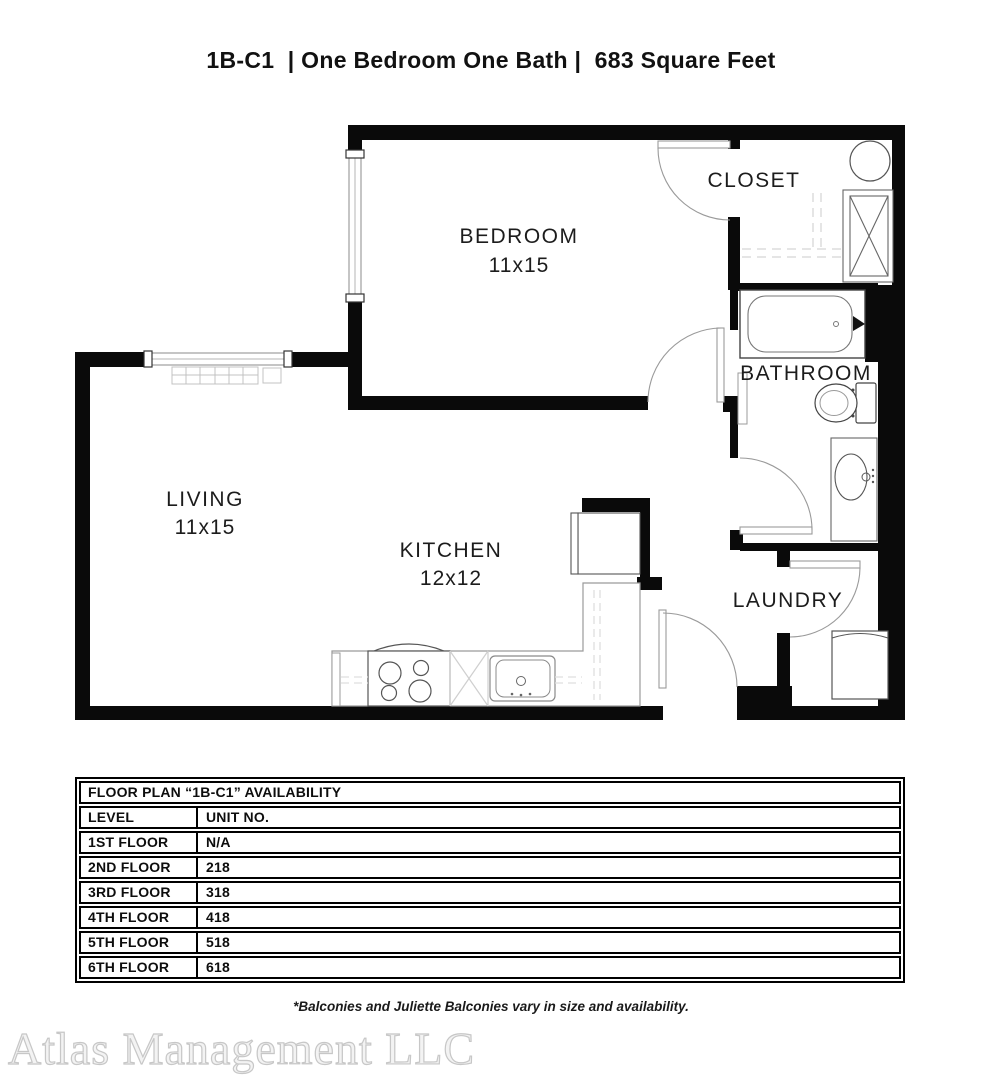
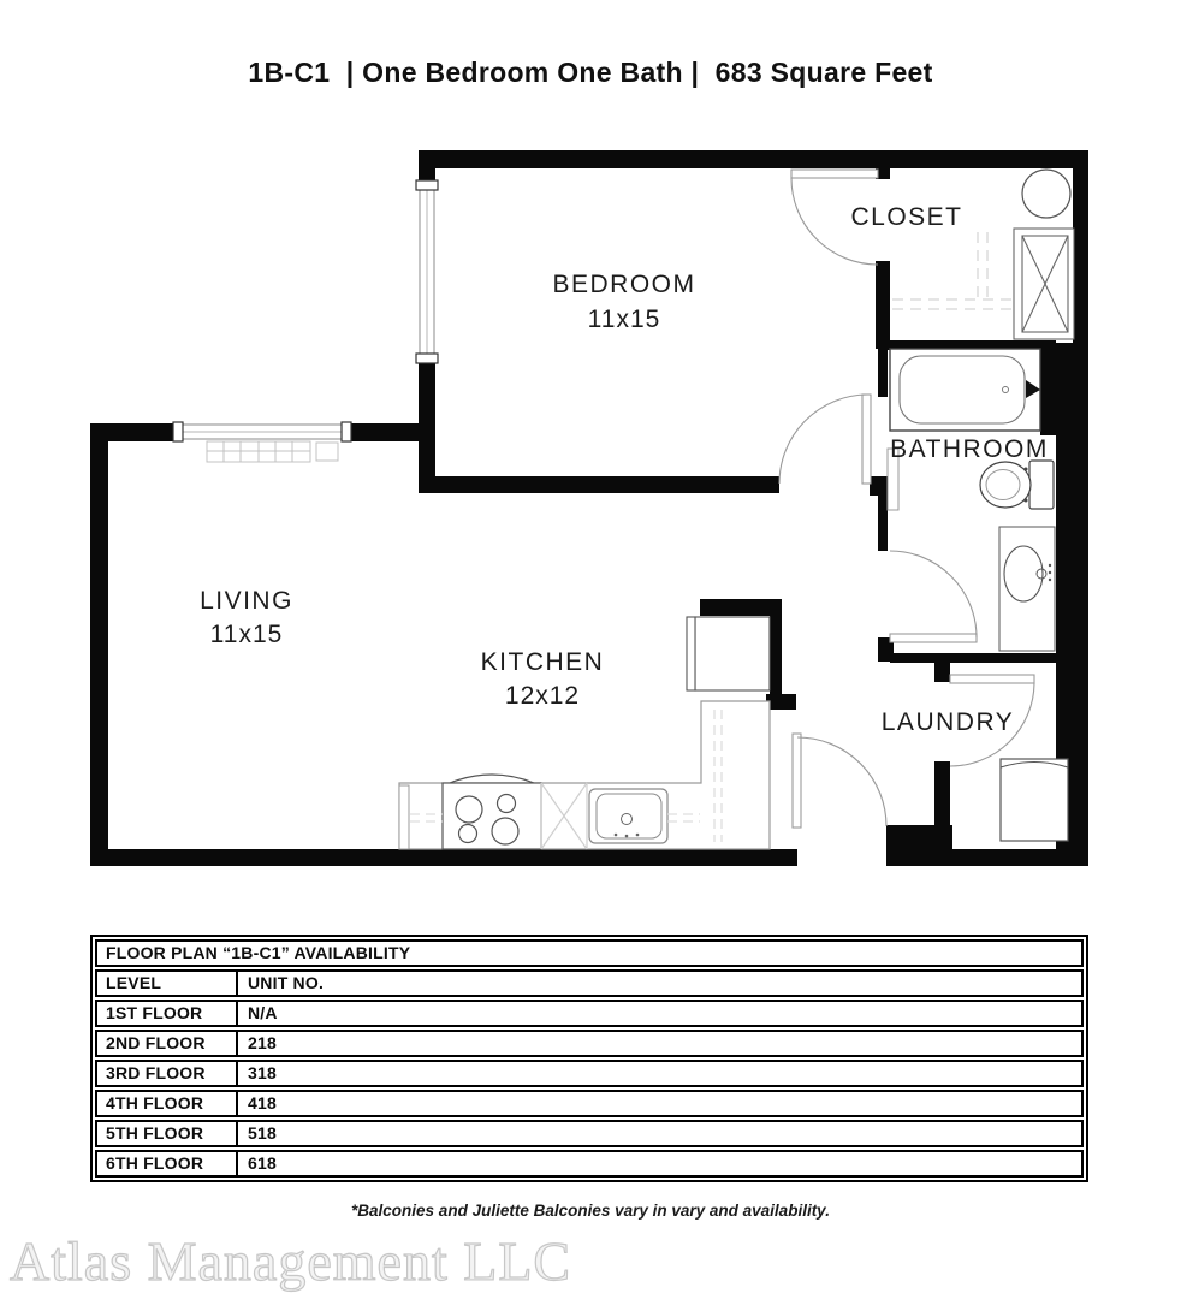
  1B-C1 | One Bedroom One Bath | 683 Square Feet
  BEDROOM
  11x15
  CLOSET
  BATHROOM
  LIVING
  11x15
  KITCHEN
  12x12
  LAUNDRY
  FLOOR PLAN “1B-C1” AVAILABILITY
  LEVEL
  UNIT NO.
  1ST FLOOR
  N/A
  2ND FLOOR
  218
  3RD FLOOR
  318
  4TH FLOOR
  418
  5TH FLOOR
  518
  6TH FLOOR
  618
- *Balconies and Juliette Balconies vary in size and availability.
+ *Balconies and Juliette Balconies vary in vary and availability.
  Atlas Management LLC
